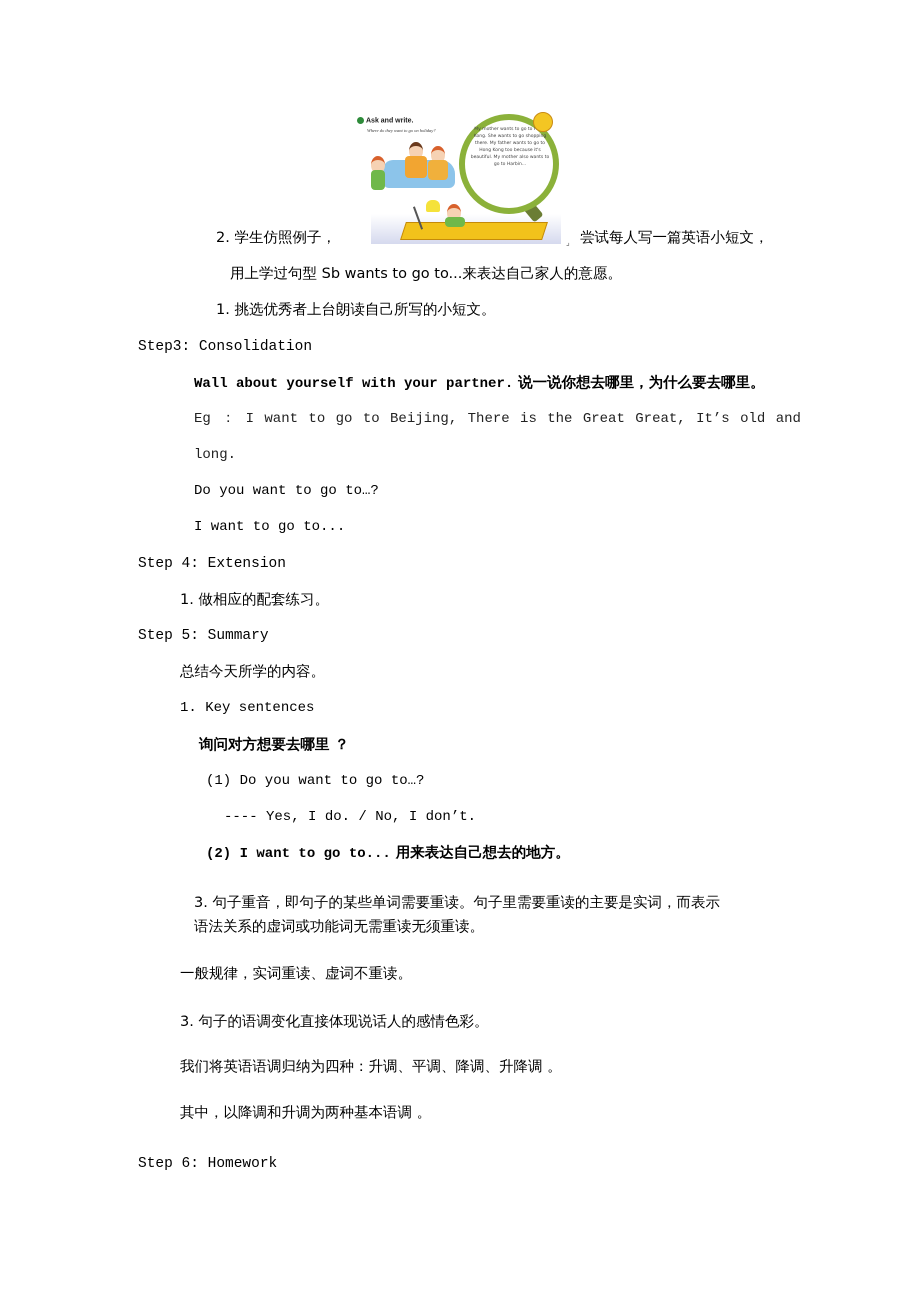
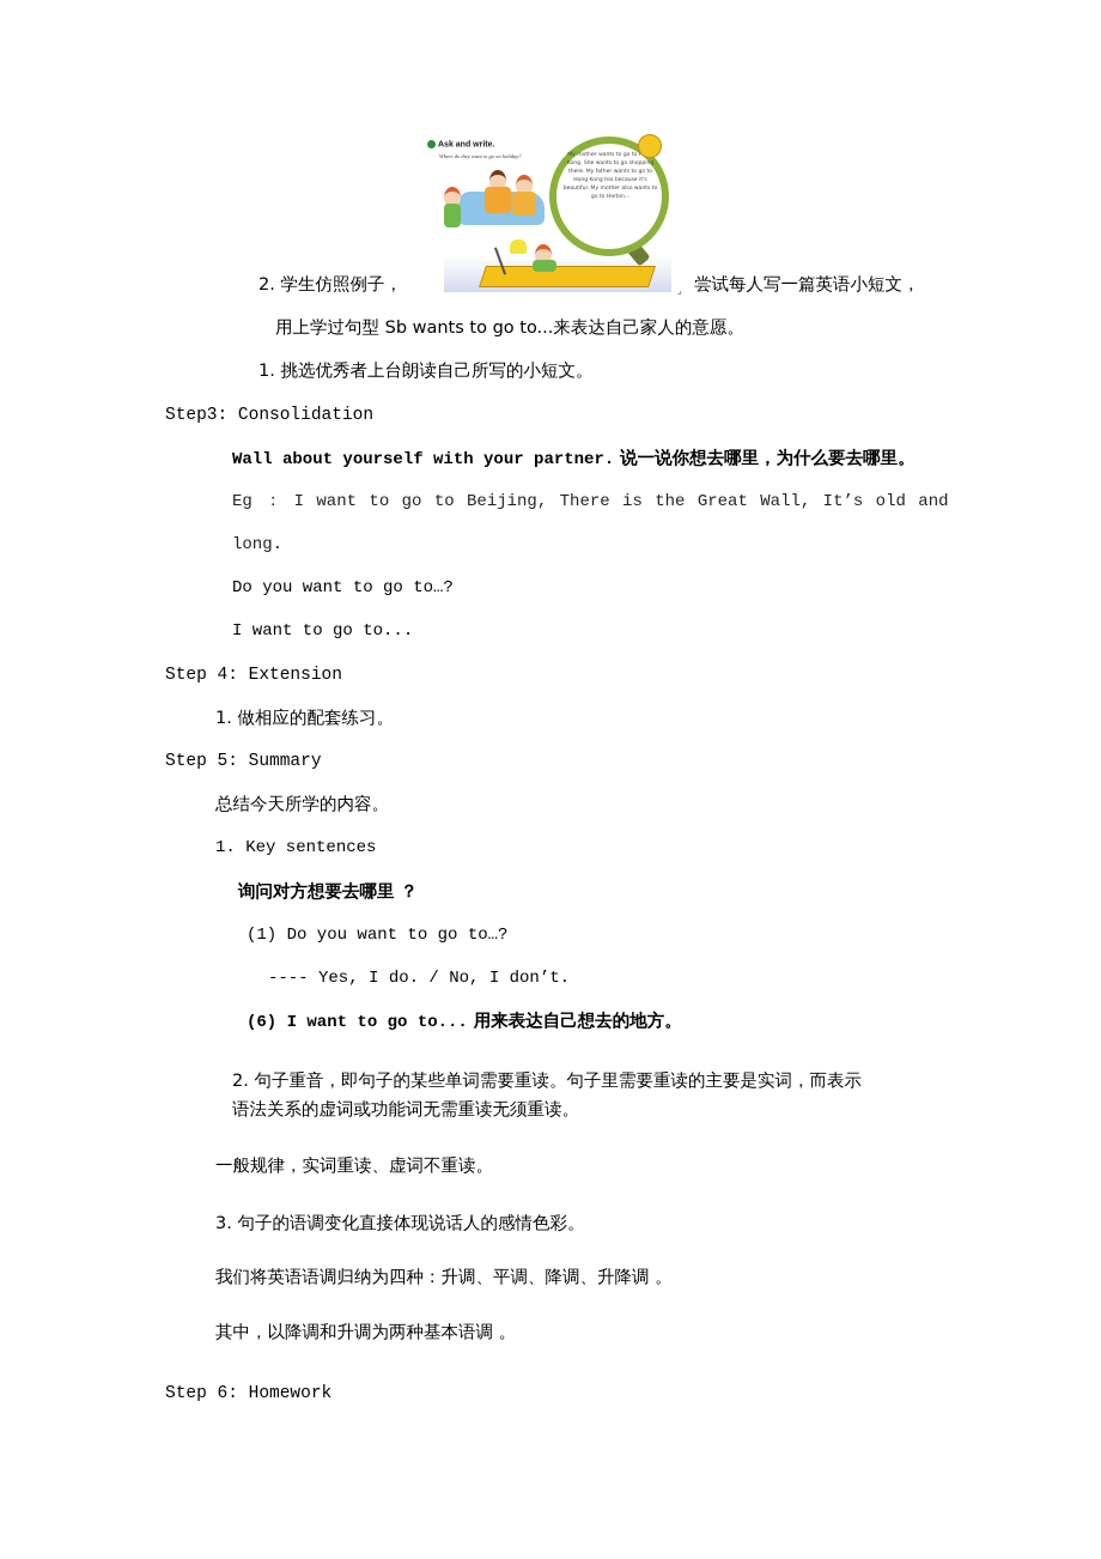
  ⌟
  2. 学生仿照例子，
  尝试每人写一篇英语小短文，
  用上学过句型 Sb wants to go to...来表达自己家人的意愿。
  1. 挑选优秀者上台朗读自己所写的小短文。
  Step3: Consolidation
  Wall about yourself with your partner. 说一说你想去哪里，为什么要去哪里。
- Eg ： I want to go to Beijing, There is the Great Great, It’s old and
+ Eg ： I want to go to Beijing, There is the Great Wall, It’s old and
  long.
  Do you want to go to…?
  I want to go to...
  Step 4: Extension
  1. 做相应的配套练习。
  Step 5: Summary
  总结今天所学的内容。
  1. Key sentences
  询问对方想要去哪里 ？
  (1) Do you want to go to…?
  ---- Yes, I do. / No, I don’t.
- (2) I want to go to... 用来表达自己想去的地方。
+ (6) I want to go to... 用来表达自己想去的地方。
- 3. 句子重音，即句子的某些单词需要重读。句子里需要重读的主要是实词，而表示
+ 2. 句子重音，即句子的某些单词需要重读。句子里需要重读的主要是实词，而表示
  语法关系的虚词或功能词无需重读无须重读。
  一般规律，实词重读、虚词不重读。
  3. 句子的语调变化直接体现说话人的感情色彩。
  我们将英语语调归纳为四种：升调、平调、降调、升降调 。
  其中，以降调和升调为两种基本语调 。
  Step 6: Homework
